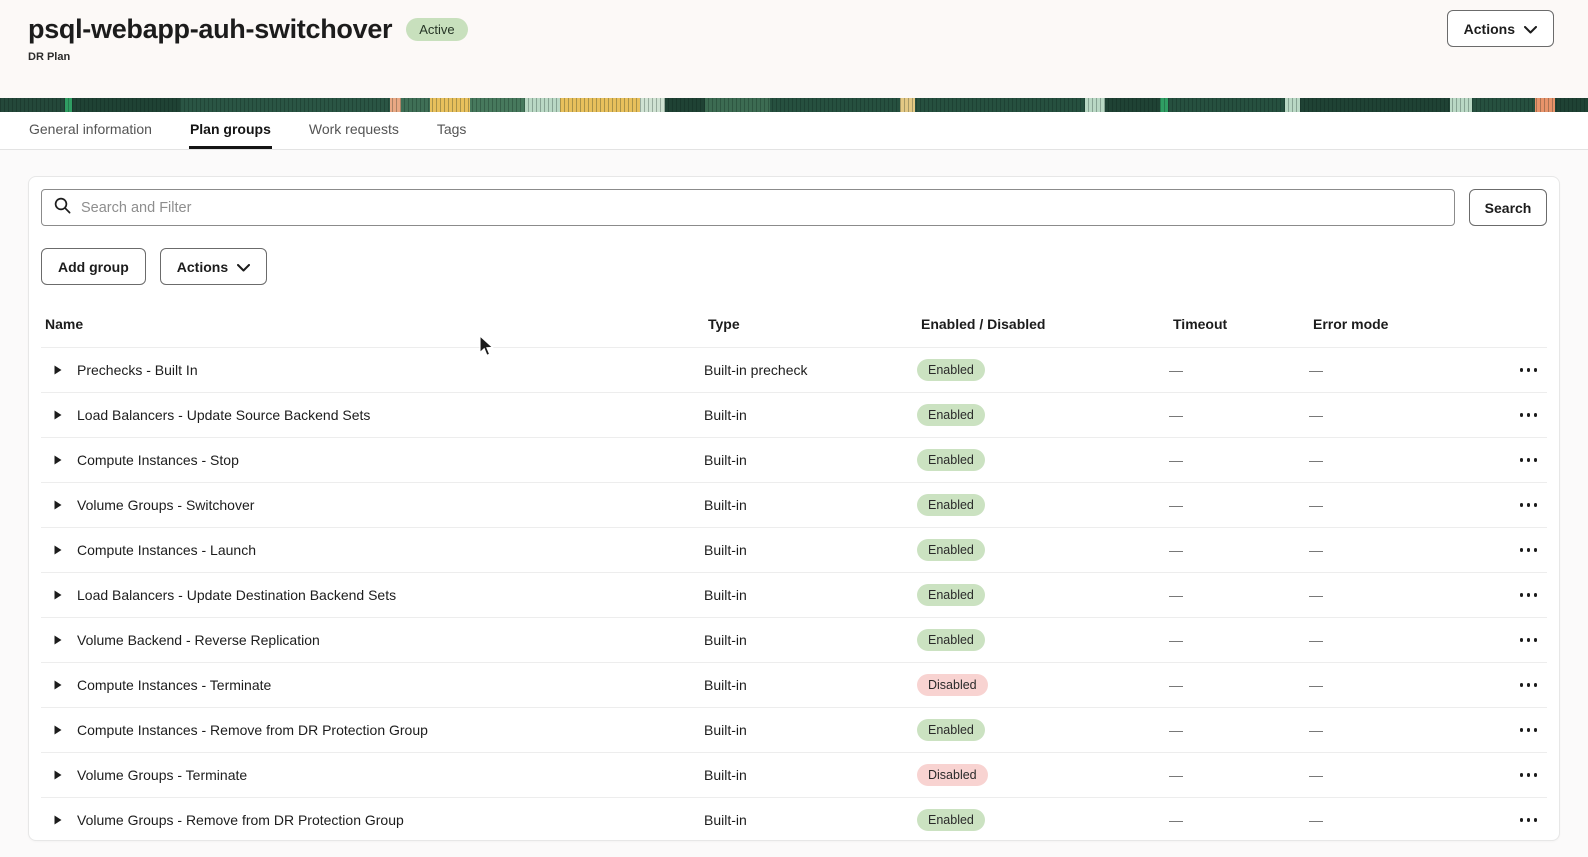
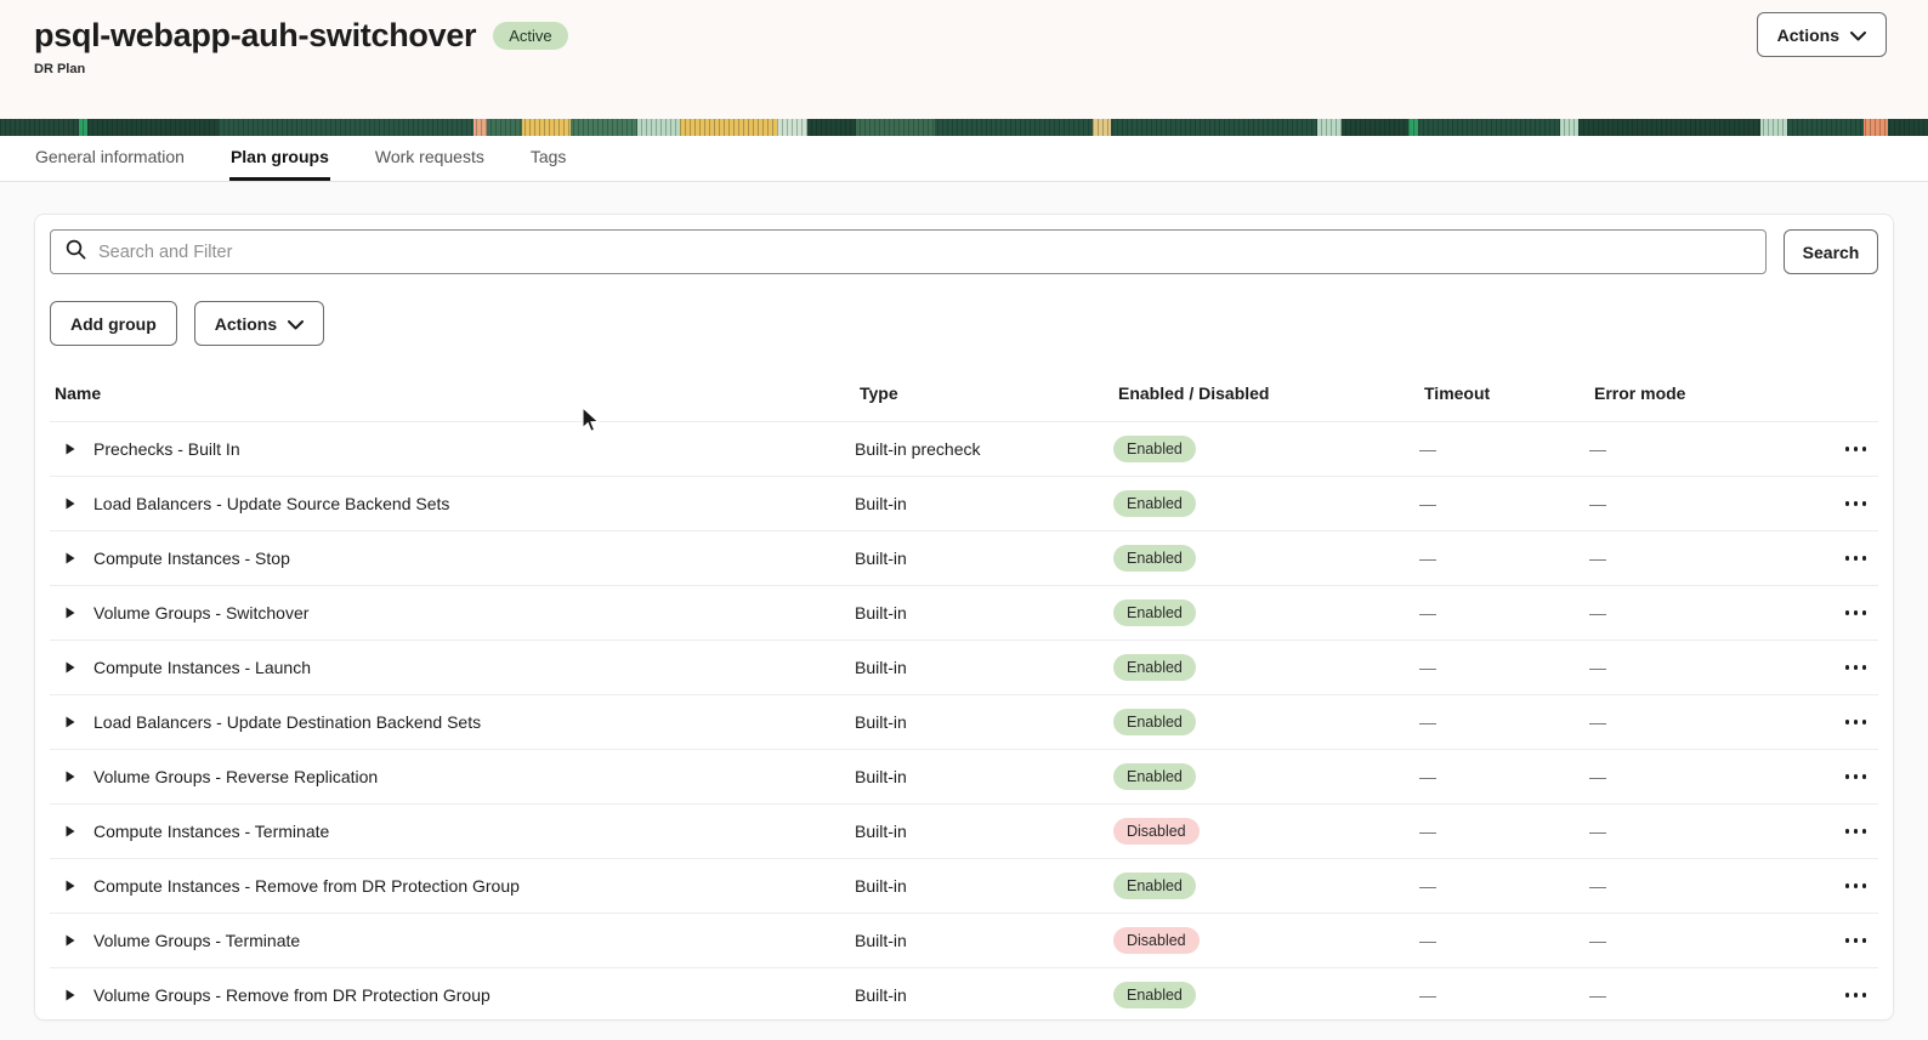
  psql-webapp-auh-switchover
  Active
  DR Plan
  Actions
  General information
  Plan groups
  Work requests
  Tags
  Search and Filter
  Search
  Add group
  Actions
  Name
  Type
  Enabled / Disabled
  Timeout
  Error mode
  Prechecks - Built In
  Built-in precheck
  Enabled
  —
  —
  Load Balancers - Update Source Backend Sets
  Built-in
  Enabled
  —
  —
  Compute Instances - Stop
  Built-in
  Enabled
  —
  —
  Volume Groups - Switchover
  Built-in
  Enabled
  —
  —
  Compute Instances - Launch
  Built-in
  Enabled
  —
  —
  Load Balancers - Update Destination Backend Sets
  Built-in
  Enabled
  —
  —
- Volume Backend - Reverse Replication
+ Volume Groups - Reverse Replication
  Built-in
  Enabled
  —
  —
  Compute Instances - Terminate
  Built-in
  Disabled
  —
  —
  Compute Instances - Remove from DR Protection Group
  Built-in
  Enabled
  —
  —
  Volume Groups - Terminate
  Built-in
  Disabled
  —
  —
  Volume Groups - Remove from DR Protection Group
  Built-in
  Enabled
  —
  —
